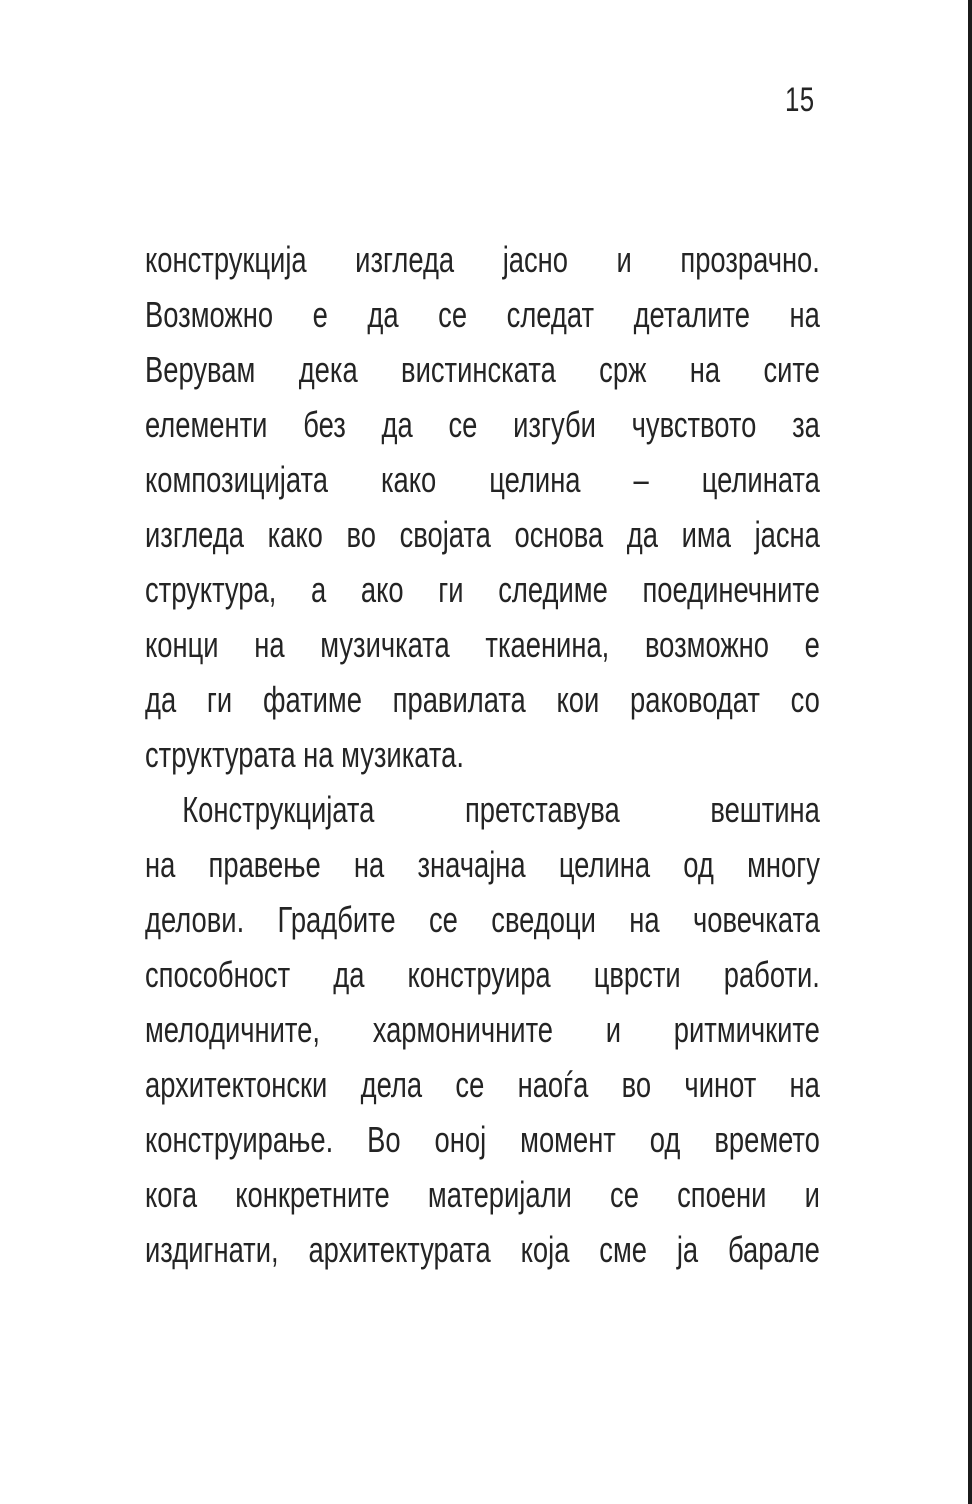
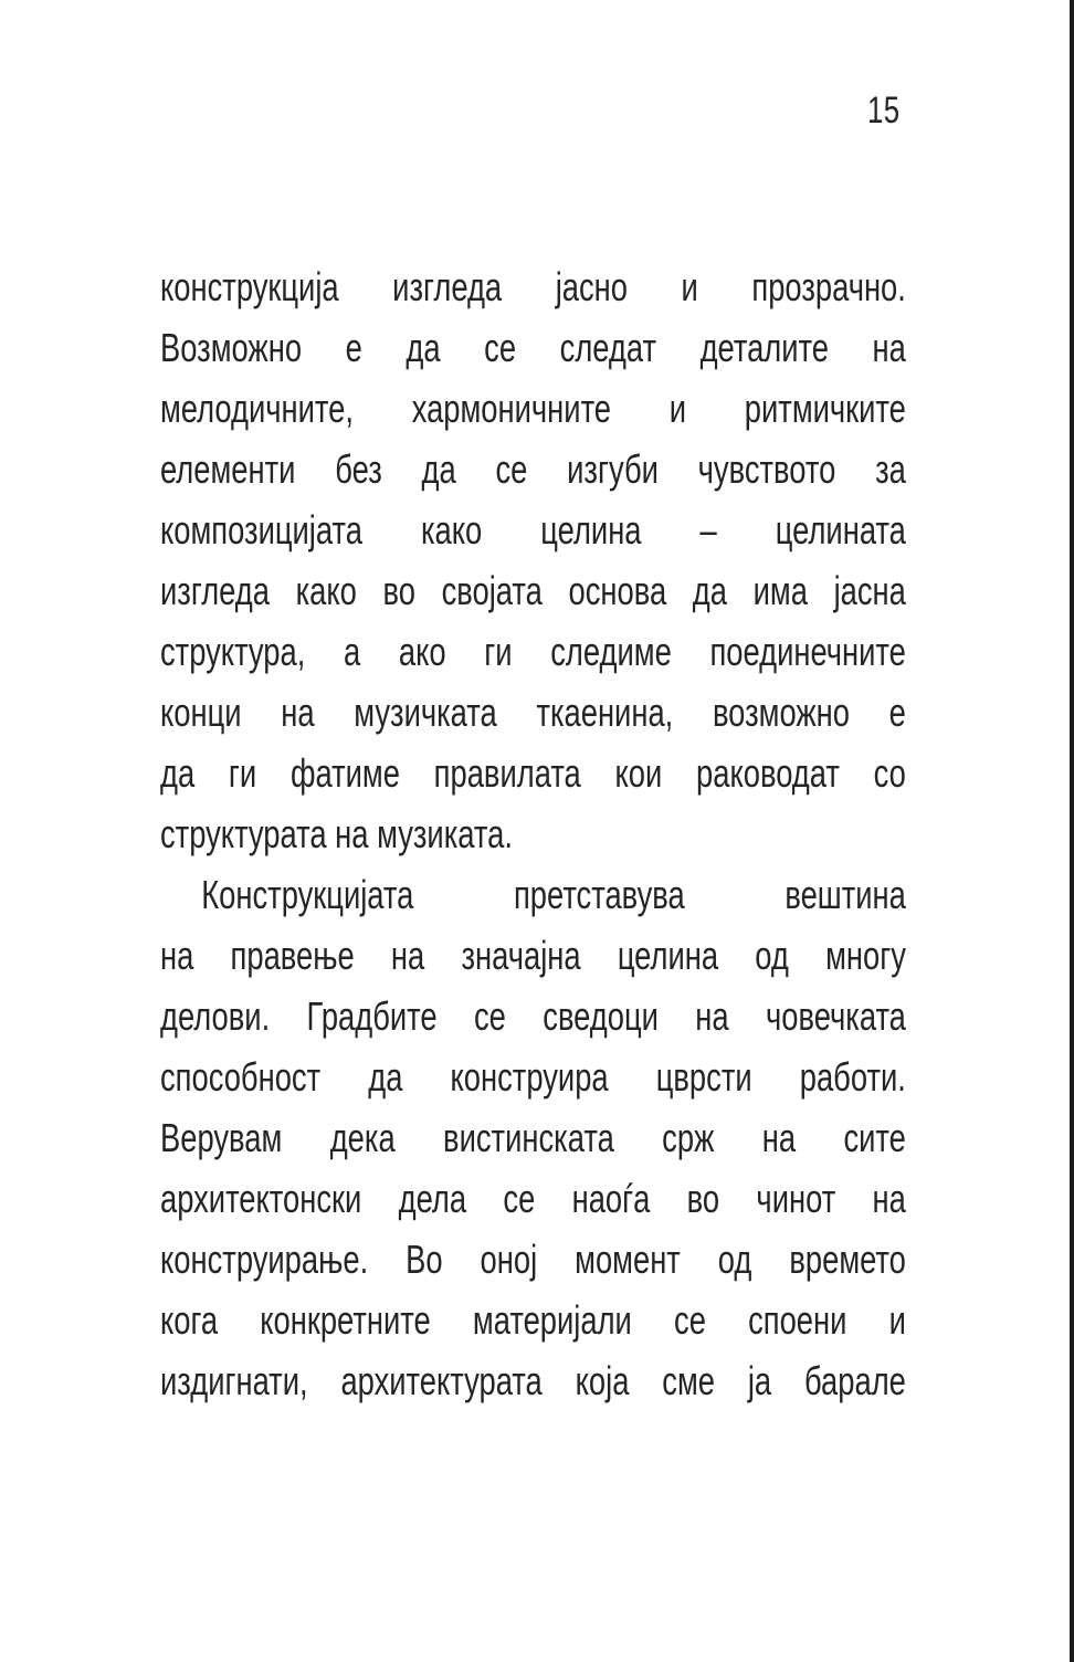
  15
  конструкција изгледа јасно и прозрачно.
  Возможно е да се следат деталите на
- Верувам дека вистинската срж на сите
+ мелодичните, хармоничните и ритмичките
  елементи без да се изгуби чувството за
  композицијата како целина – целината
  изгледа како во својата основа да има јасна
  структура, а ако ги следиме поединечните
  конци на музичката ткаенина, возможно е
  да ги фатиме правилата кои раководат со
  структурата на музиката.
  Конструкцијата претставува вештина
  на правење на значајна целина од многу
  делови. Градбите се сведоци на човечката
  способност да конструира цврсти работи.
- мелодичните, хармоничните и ритмичките
+ Верувам дека вистинската срж на сите
  архитектонски дела се наоѓа во чинот на
  конструирање. Во оној момент од времето
  кога конкретните материјали се споени и
  издигнати, архитектурата која сме ја барале
